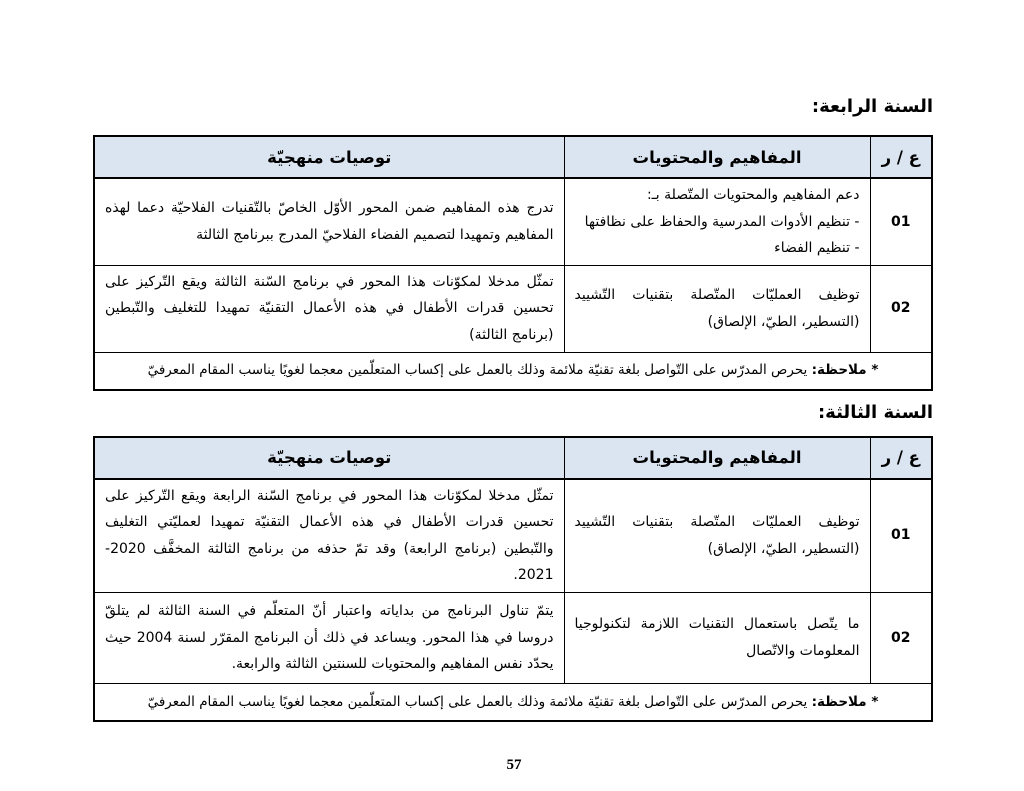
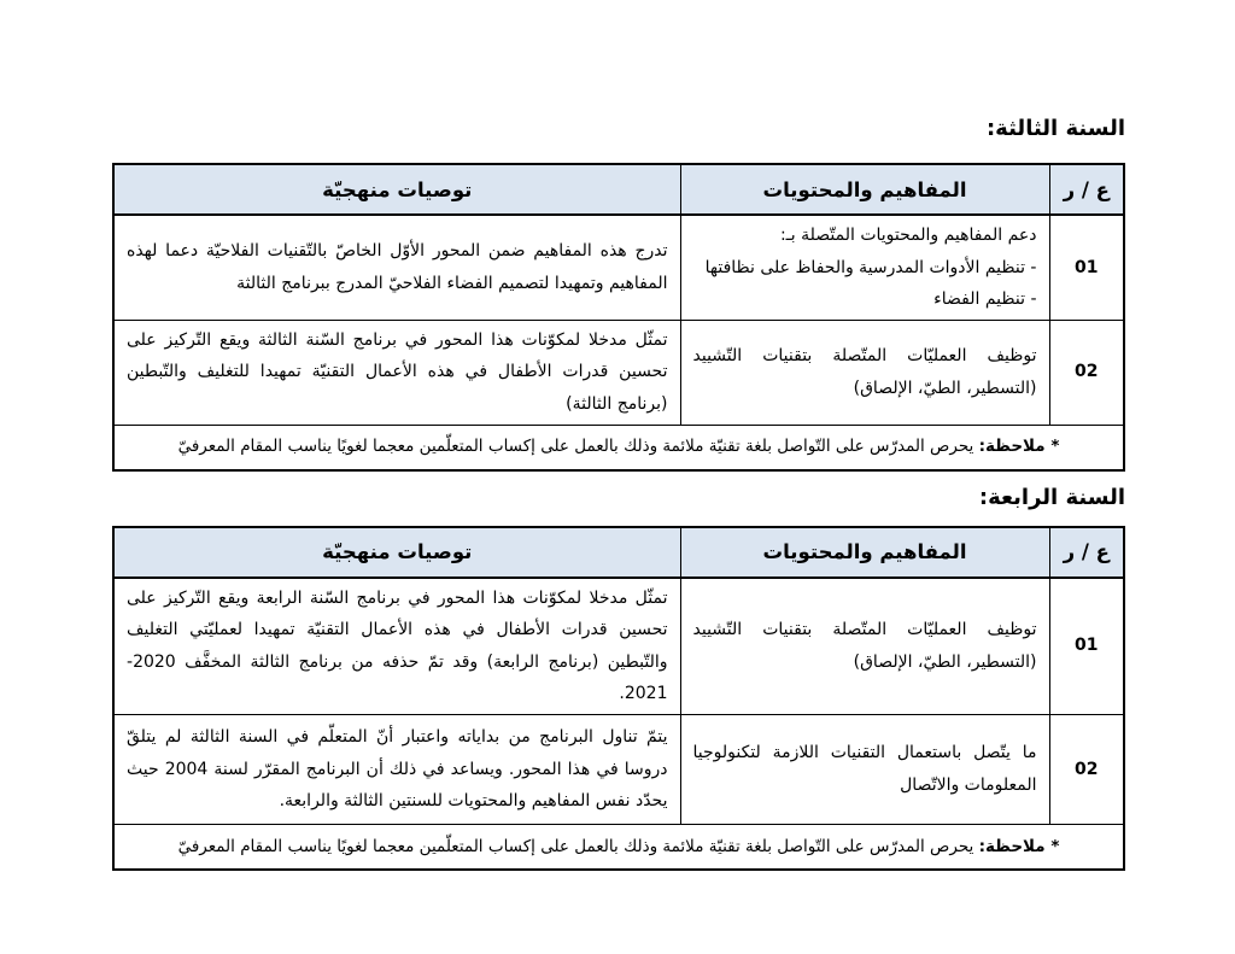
- السنة الرابعة:
+ السنة الثالثة:
  ع / ر	المفاهيم والمحتويات	توصيات منهجيّة
  01	دعم المفاهيم والمحتويات المتّصلة بـ: - تنظيم الأدوات المدرسية والحفاظ على نظافتها - تنظيم الفضاء	تدرج هذه المفاهيم ضمن المحور الأوّل الخاصّ بالتّقنيات الفلاحيّة دعما لهذه المفاهيم وتمهيدا لتصميم الفضاء الفلاحيّ المدرج ببرنامج الثالثة
  02	توظيف العمليّات المتّصلة بتقنيات التّشييد (التسطير، الطيّ، الإلصاق)	تمثّل مدخلا لمكوّنات هذا المحور في برنامج السّنة الثالثة ويقع التّركيز على تحسين قدرات الأطفال في هذه الأعمال التقنيّة تمهيدا للتغليف والتّبطين (برنامج الثالثة)
  * ملاحظة: يحرص المدرّس على التّواصل بلغة تقنيّة ملائمة وذلك بالعمل على إكساب المتعلّمين معجما لغويًا يناسب المقام المعرفيّ
- السنة الثالثة:
+ السنة الرابعة:
  ع / ر	المفاهيم والمحتويات	توصيات منهجيّة
  01	توظيف العمليّات المتّصلة بتقنيات التّشييد (التسطير، الطيّ، الإلصاق)	تمثّل مدخلا لمكوّنات هذا المحور في برنامج السّنة الرابعة ويقع التّركيز على تحسين قدرات الأطفال في هذه الأعمال التقنيّة تمهيدا لعمليّتي التغليف والتّبطين (برنامج الرابعة) وقد تمّ حذفه من برنامج الثالثة المخفَّف 2020-2021.
  02	ما يتّصل باستعمال التقنيات اللازمة لتكنولوجيا المعلومات والاتّصال	يتمّ تناول البرنامج من بداياته واعتبار أنّ المتعلّم في السنة الثالثة لم يتلقّ دروسا في هذا المحور. ويساعد في ذلك أن البرنامج المقرّر لسنة 2004 حيث يحدّد نفس المفاهيم والمحتويات للسنتين الثالثة والرابعة.
  * ملاحظة: يحرص المدرّس على التّواصل بلغة تقنيّة ملائمة وذلك بالعمل على إكساب المتعلّمين معجما لغويًا يناسب المقام المعرفيّ
- 57
